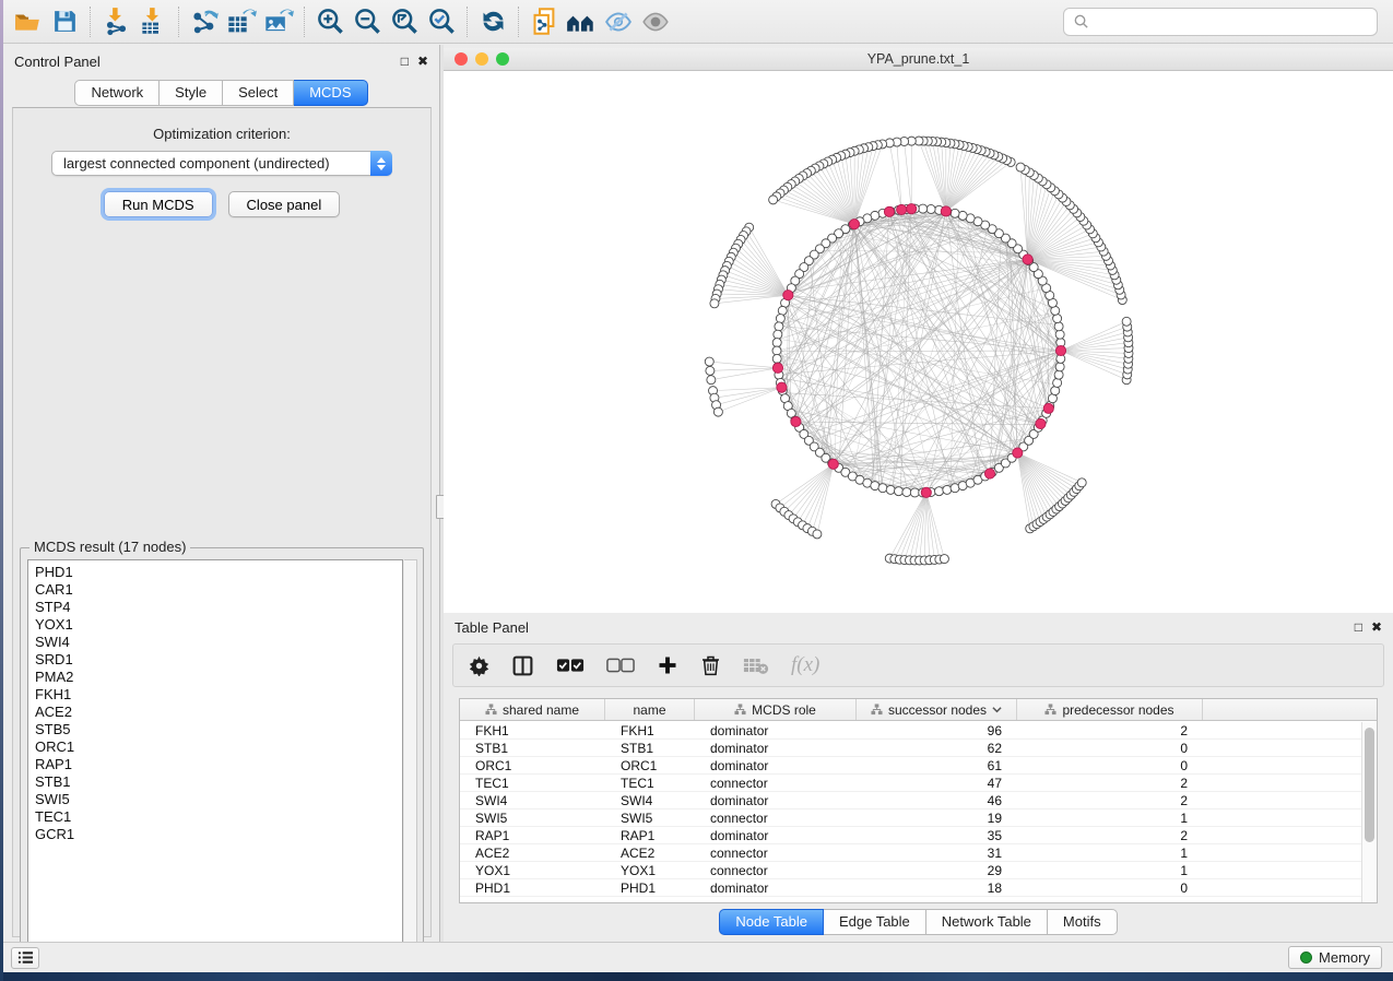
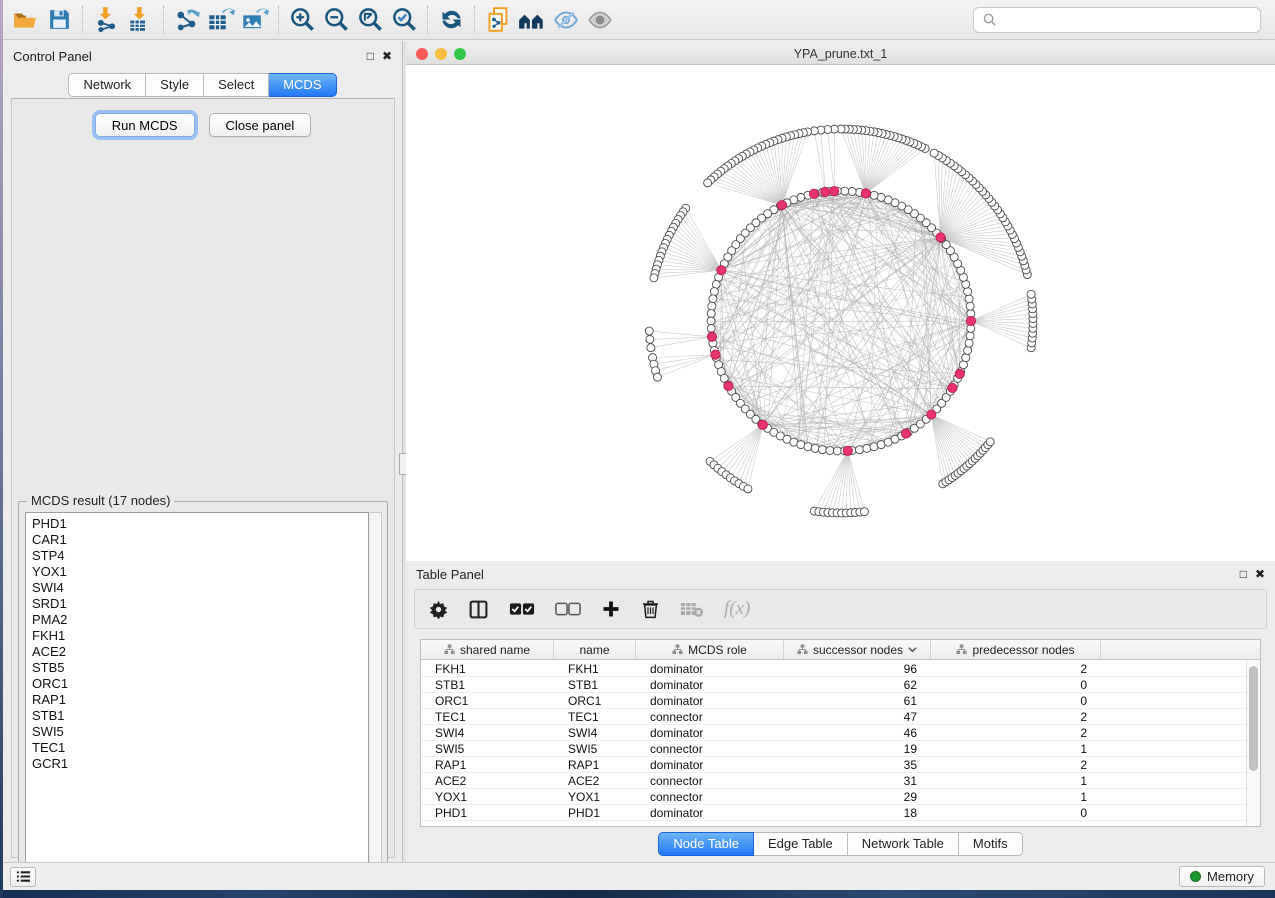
  Control Panel
  □
  ✖
  Network
  Style
  Select
  MCDS
- Optimization criterion:
- largest connected component (undirected)
  Run MCDS
  Close panel
  MCDS result (17 nodes)
  PHD1
  CAR1
  STP4
  YOX1
  SWI4
  SRD1
  PMA2
  FKH1
  ACE2
  STB5
  ORC1
  RAP1
  STB1
  SWI5
  TEC1
  GCR1
  YPA_prune.txt_1
  Table Panel
  □
  ✖
  f(x)
  shared name
  name
  MCDS role
  successor nodes
  predecessor nodes
  FKH1
  FKH1
  dominator
  96
  2
  STB1
  STB1
  dominator
  62
  0
  ORC1
  ORC1
  dominator
  61
  0
  TEC1
  TEC1
  connector
  47
  2
  SWI4
  SWI4
  dominator
  46
  2
  SWI5
  SWI5
  connector
  19
  1
  RAP1
  RAP1
  dominator
  35
  2
  ACE2
  ACE2
  connector
  31
  1
  YOX1
  YOX1
  connector
  29
  1
  PHD1
  PHD1
  dominator
  18
  0
  Node Table
  Edge Table
  Network Table
  Motifs
  Memory
